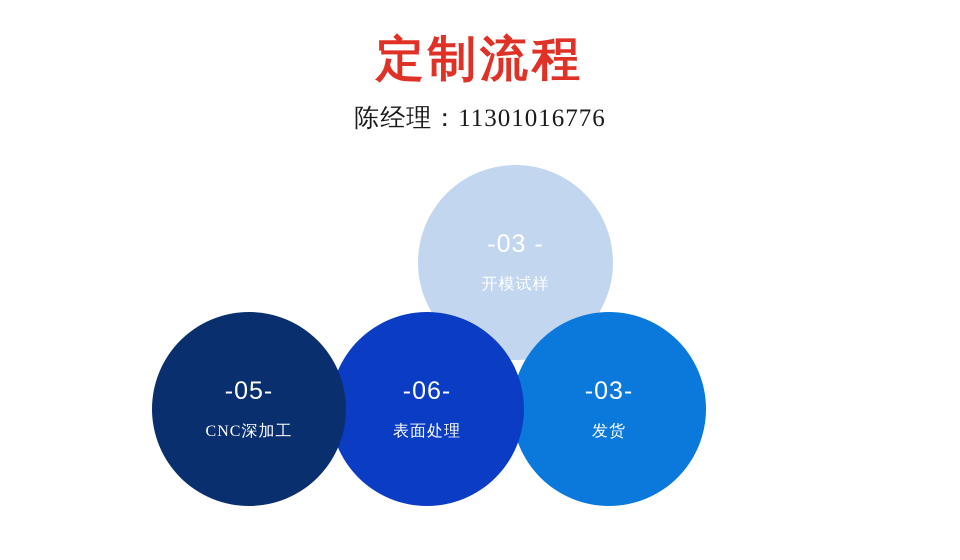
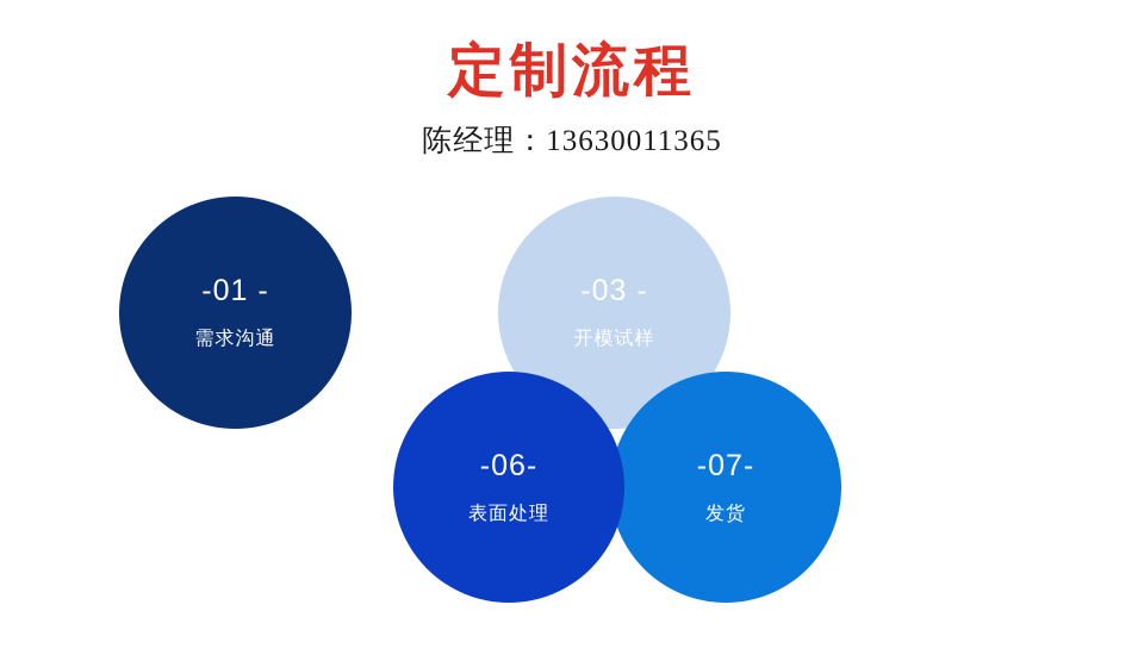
  定制流程
- 陈经理：11301016776
+ 陈经理：13630011365
+ -01 -
+ 需求沟通
  -03 -
  开模试样
- -05-
- CNC深加工
  -06-
  表面处理
- -03-
+ -07-
  发货
